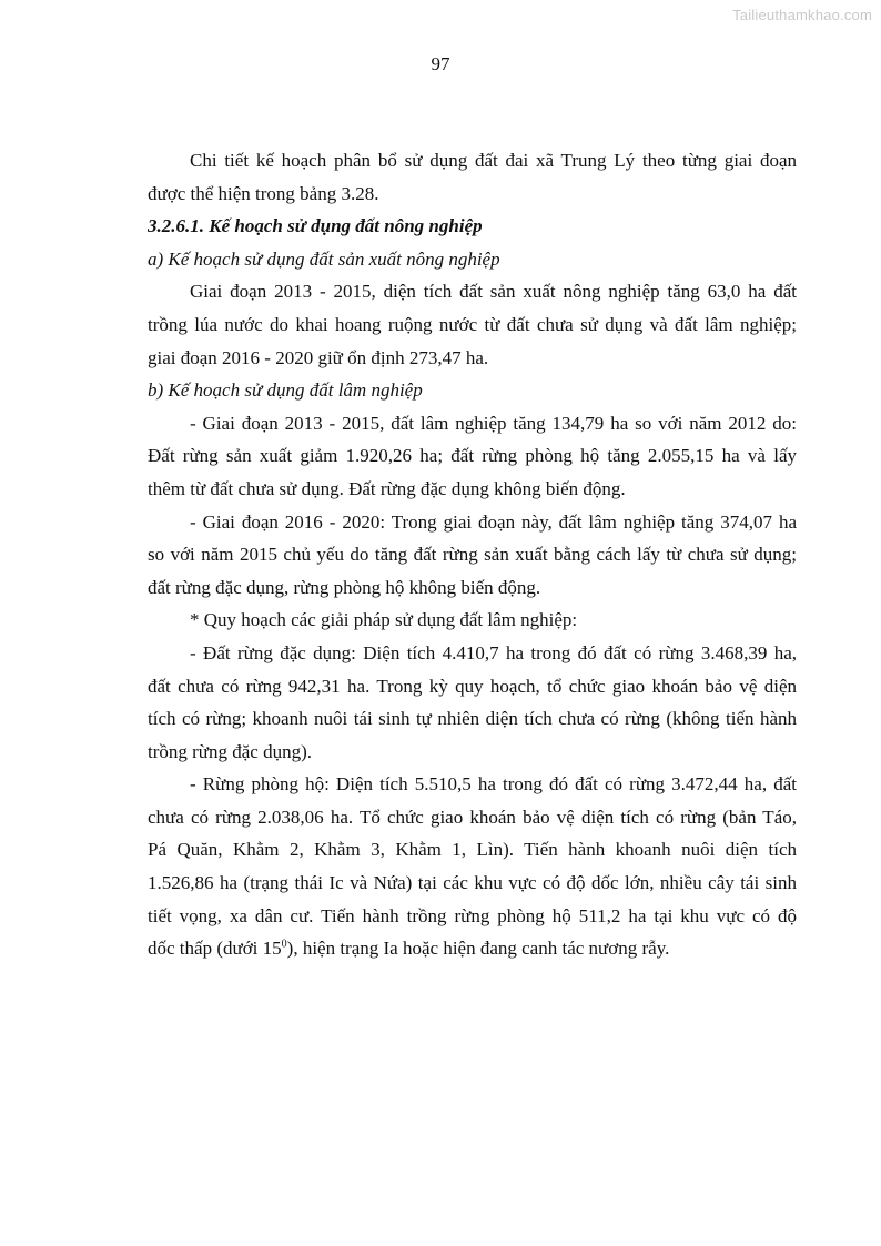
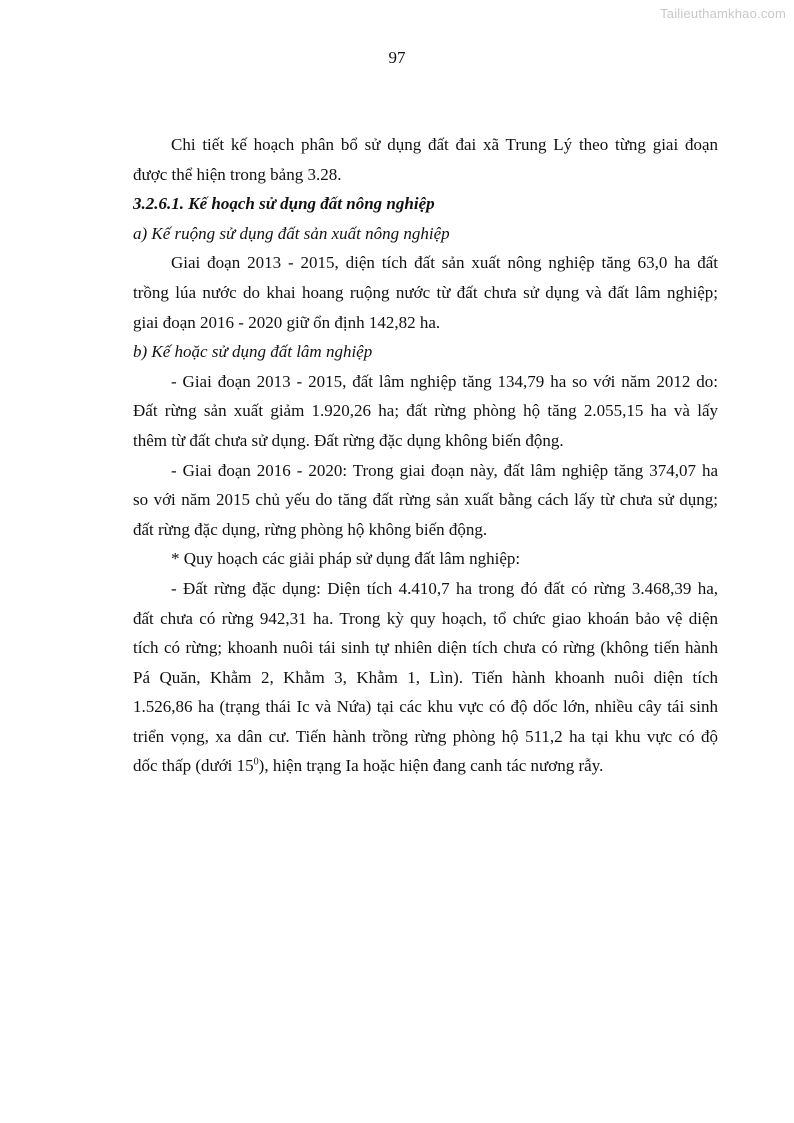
  Tailieuthamkhao.com
  97
  Chi tiết kế hoạch phân bổ sử dụng đất đai xã Trung Lý theo từng giai đoạn
  được thể hiện trong bảng 3.28.
  3.2.6.1. Kế hoạch sử dụng đất nông nghiệp
- a) Kế hoạch sử dụng đất sản xuất nông nghiệp
+ a) Kế ruộng sử dụng đất sản xuất nông nghiệp
  Giai đoạn 2013 - 2015, diện tích đất sản xuất nông nghiệp tăng 63,0 ha đất
  trồng lúa nước do khai hoang ruộng nước từ đất chưa sử dụng và đất lâm nghiệp;
- giai đoạn 2016 - 2020 giữ ổn định 273,47 ha.
+ giai đoạn 2016 - 2020 giữ ổn định 142,82 ha.
- b) Kế hoạch sử dụng đất lâm nghiệp
+ b) Kế hoặc sử dụng đất lâm nghiệp
  - Giai đoạn 2013 - 2015, đất lâm nghiệp tăng 134,79 ha so với năm 2012 do:
  Đất rừng sản xuất giảm 1.920,26 ha; đất rừng phòng hộ tăng 2.055,15 ha và lấy
  thêm từ đất chưa sử dụng. Đất rừng đặc dụng không biến động.
  - Giai đoạn 2016 - 2020: Trong giai đoạn này, đất lâm nghiệp tăng 374,07 ha
  so với năm 2015 chủ yếu do tăng đất rừng sản xuất bằng cách lấy từ chưa sử dụng;
  đất rừng đặc dụng, rừng phòng hộ không biến động.
  * Quy hoạch các giải pháp sử dụng đất lâm nghiệp:
  - Đất rừng đặc dụng: Diện tích 4.410,7 ha trong đó đất có rừng 3.468,39 ha,
  đất chưa có rừng 942,31 ha. Trong kỳ quy hoạch, tổ chức giao khoán bảo vệ diện
  tích có rừng; khoanh nuôi tái sinh tự nhiên diện tích chưa có rừng (không tiến hành
- trồng rừng đặc dụng).
- - Rừng phòng hộ: Diện tích 5.510,5 ha trong đó đất có rừng 3.472,44 ha, đất
- chưa có rừng 2.038,06 ha. Tổ chức giao khoán bảo vệ diện tích có rừng (bản Táo,
  Pá Quăn, Khằm 2, Khằm 3, Khằm 1, Lìn). Tiến hành khoanh nuôi diện tích
  1.526,86 ha (trạng thái Ic và Nứa) tại các khu vực có độ dốc lớn, nhiều cây tái sinh
- tiết vọng, xa dân cư. Tiến hành trồng rừng phòng hộ 511,2 ha tại khu vực có độ
+ triển vọng, xa dân cư. Tiến hành trồng rừng phòng hộ 511,2 ha tại khu vực có độ
  dốc thấp (dưới 150), hiện trạng Ia hoặc hiện đang canh tác nương rẫy.
